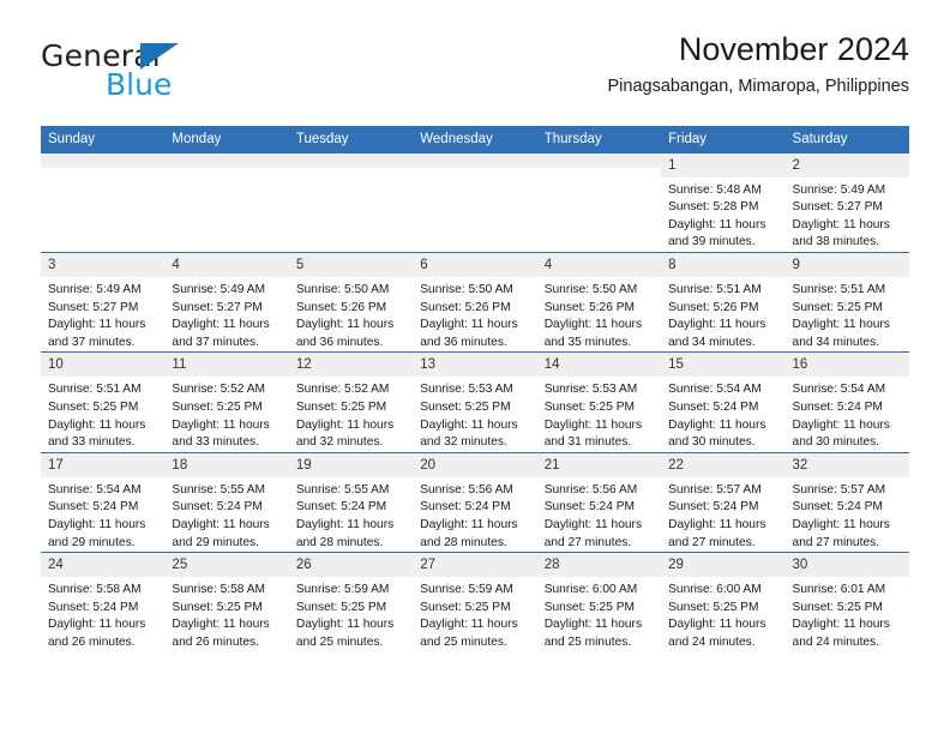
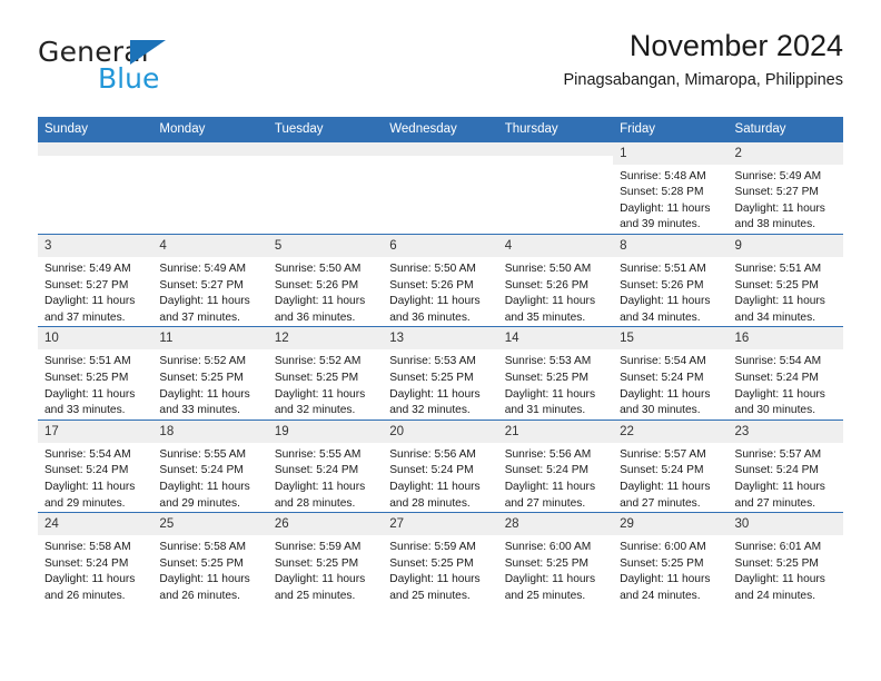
  General
  Blue
  November 2024
  Pinagsabangan, Mimaropa, Philippines
  Sunday	Monday	Tuesday	Wednesday	Thursday	Friday	Saturday
  					1Sunrise: 5:48 AMSunset: 5:28 PMDaylight: 11 hoursand 39 minutes.	2Sunrise: 5:49 AMSunset: 5:27 PMDaylight: 11 hoursand 38 minutes.
  3Sunrise: 5:49 AMSunset: 5:27 PMDaylight: 11 hoursand 37 minutes.	4Sunrise: 5:49 AMSunset: 5:27 PMDaylight: 11 hoursand 37 minutes.	5Sunrise: 5:50 AMSunset: 5:26 PMDaylight: 11 hoursand 36 minutes.	6Sunrise: 5:50 AMSunset: 5:26 PMDaylight: 11 hoursand 36 minutes.	4Sunrise: 5:50 AMSunset: 5:26 PMDaylight: 11 hoursand 35 minutes.	8Sunrise: 5:51 AMSunset: 5:26 PMDaylight: 11 hoursand 34 minutes.	9Sunrise: 5:51 AMSunset: 5:25 PMDaylight: 11 hoursand 34 minutes.
  10Sunrise: 5:51 AMSunset: 5:25 PMDaylight: 11 hoursand 33 minutes.	11Sunrise: 5:52 AMSunset: 5:25 PMDaylight: 11 hoursand 33 minutes.	12Sunrise: 5:52 AMSunset: 5:25 PMDaylight: 11 hoursand 32 minutes.	13Sunrise: 5:53 AMSunset: 5:25 PMDaylight: 11 hoursand 32 minutes.	14Sunrise: 5:53 AMSunset: 5:25 PMDaylight: 11 hoursand 31 minutes.	15Sunrise: 5:54 AMSunset: 5:24 PMDaylight: 11 hoursand 30 minutes.	16Sunrise: 5:54 AMSunset: 5:24 PMDaylight: 11 hoursand 30 minutes.
- 17Sunrise: 5:54 AMSunset: 5:24 PMDaylight: 11 hoursand 29 minutes.	18Sunrise: 5:55 AMSunset: 5:24 PMDaylight: 11 hoursand 29 minutes.	19Sunrise: 5:55 AMSunset: 5:24 PMDaylight: 11 hoursand 28 minutes.	20Sunrise: 5:56 AMSunset: 5:24 PMDaylight: 11 hoursand 28 minutes.	21Sunrise: 5:56 AMSunset: 5:24 PMDaylight: 11 hoursand 27 minutes.	22Sunrise: 5:57 AMSunset: 5:24 PMDaylight: 11 hoursand 27 minutes.	32Sunrise: 5:57 AMSunset: 5:24 PMDaylight: 11 hoursand 27 minutes.
+ 17Sunrise: 5:54 AMSunset: 5:24 PMDaylight: 11 hoursand 29 minutes.	18Sunrise: 5:55 AMSunset: 5:24 PMDaylight: 11 hoursand 29 minutes.	19Sunrise: 5:55 AMSunset: 5:24 PMDaylight: 11 hoursand 28 minutes.	20Sunrise: 5:56 AMSunset: 5:24 PMDaylight: 11 hoursand 28 minutes.	21Sunrise: 5:56 AMSunset: 5:24 PMDaylight: 11 hoursand 27 minutes.	22Sunrise: 5:57 AMSunset: 5:24 PMDaylight: 11 hoursand 27 minutes.	23Sunrise: 5:57 AMSunset: 5:24 PMDaylight: 11 hoursand 27 minutes.
  24Sunrise: 5:58 AMSunset: 5:24 PMDaylight: 11 hoursand 26 minutes.	25Sunrise: 5:58 AMSunset: 5:25 PMDaylight: 11 hoursand 26 minutes.	26Sunrise: 5:59 AMSunset: 5:25 PMDaylight: 11 hoursand 25 minutes.	27Sunrise: 5:59 AMSunset: 5:25 PMDaylight: 11 hoursand 25 minutes.	28Sunrise: 6:00 AMSunset: 5:25 PMDaylight: 11 hoursand 25 minutes.	29Sunrise: 6:00 AMSunset: 5:25 PMDaylight: 11 hoursand 24 minutes.	30Sunrise: 6:01 AMSunset: 5:25 PMDaylight: 11 hoursand 24 minutes.
